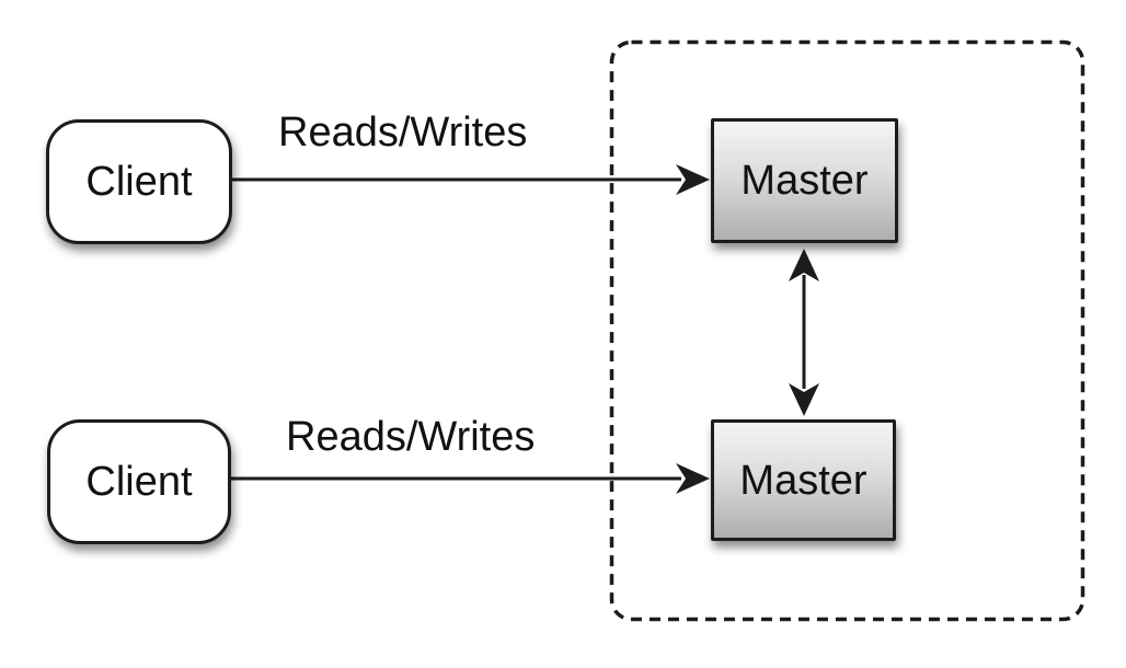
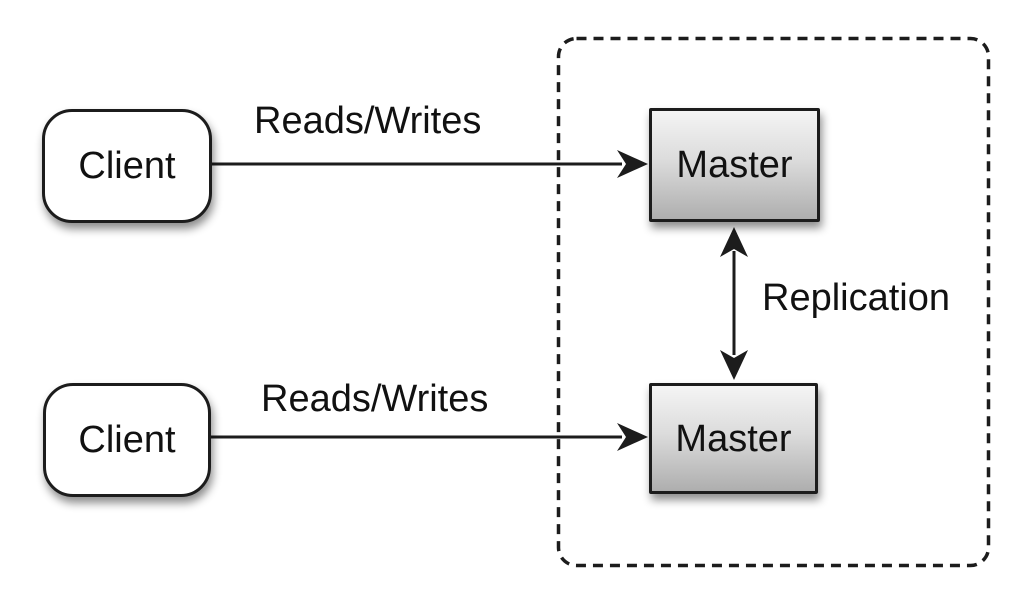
  Client
  Client
  Master
  Master
  Reads/Writes
  Reads/Writes
+ Replication
